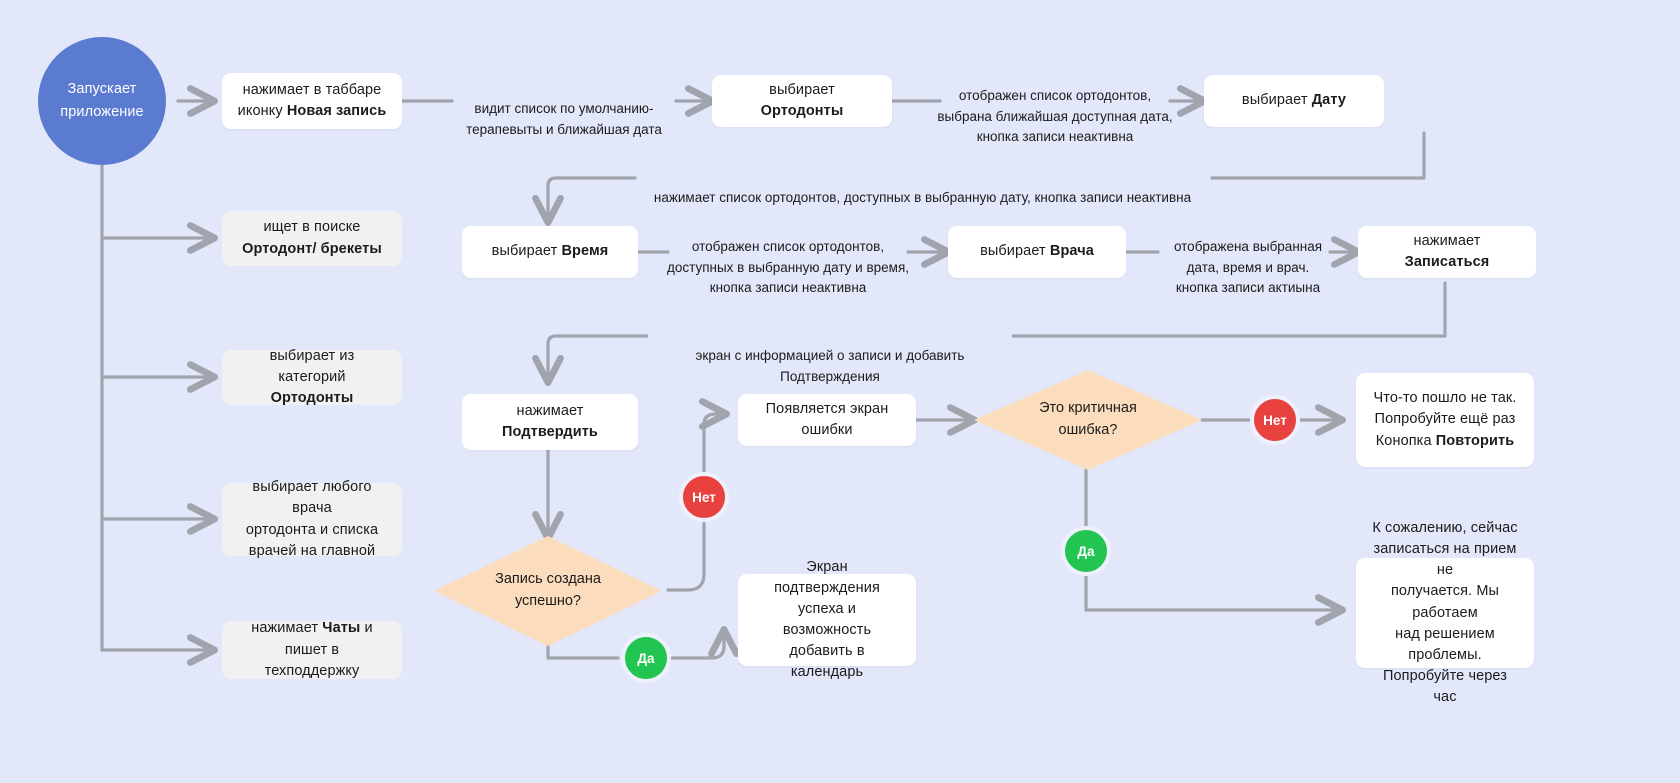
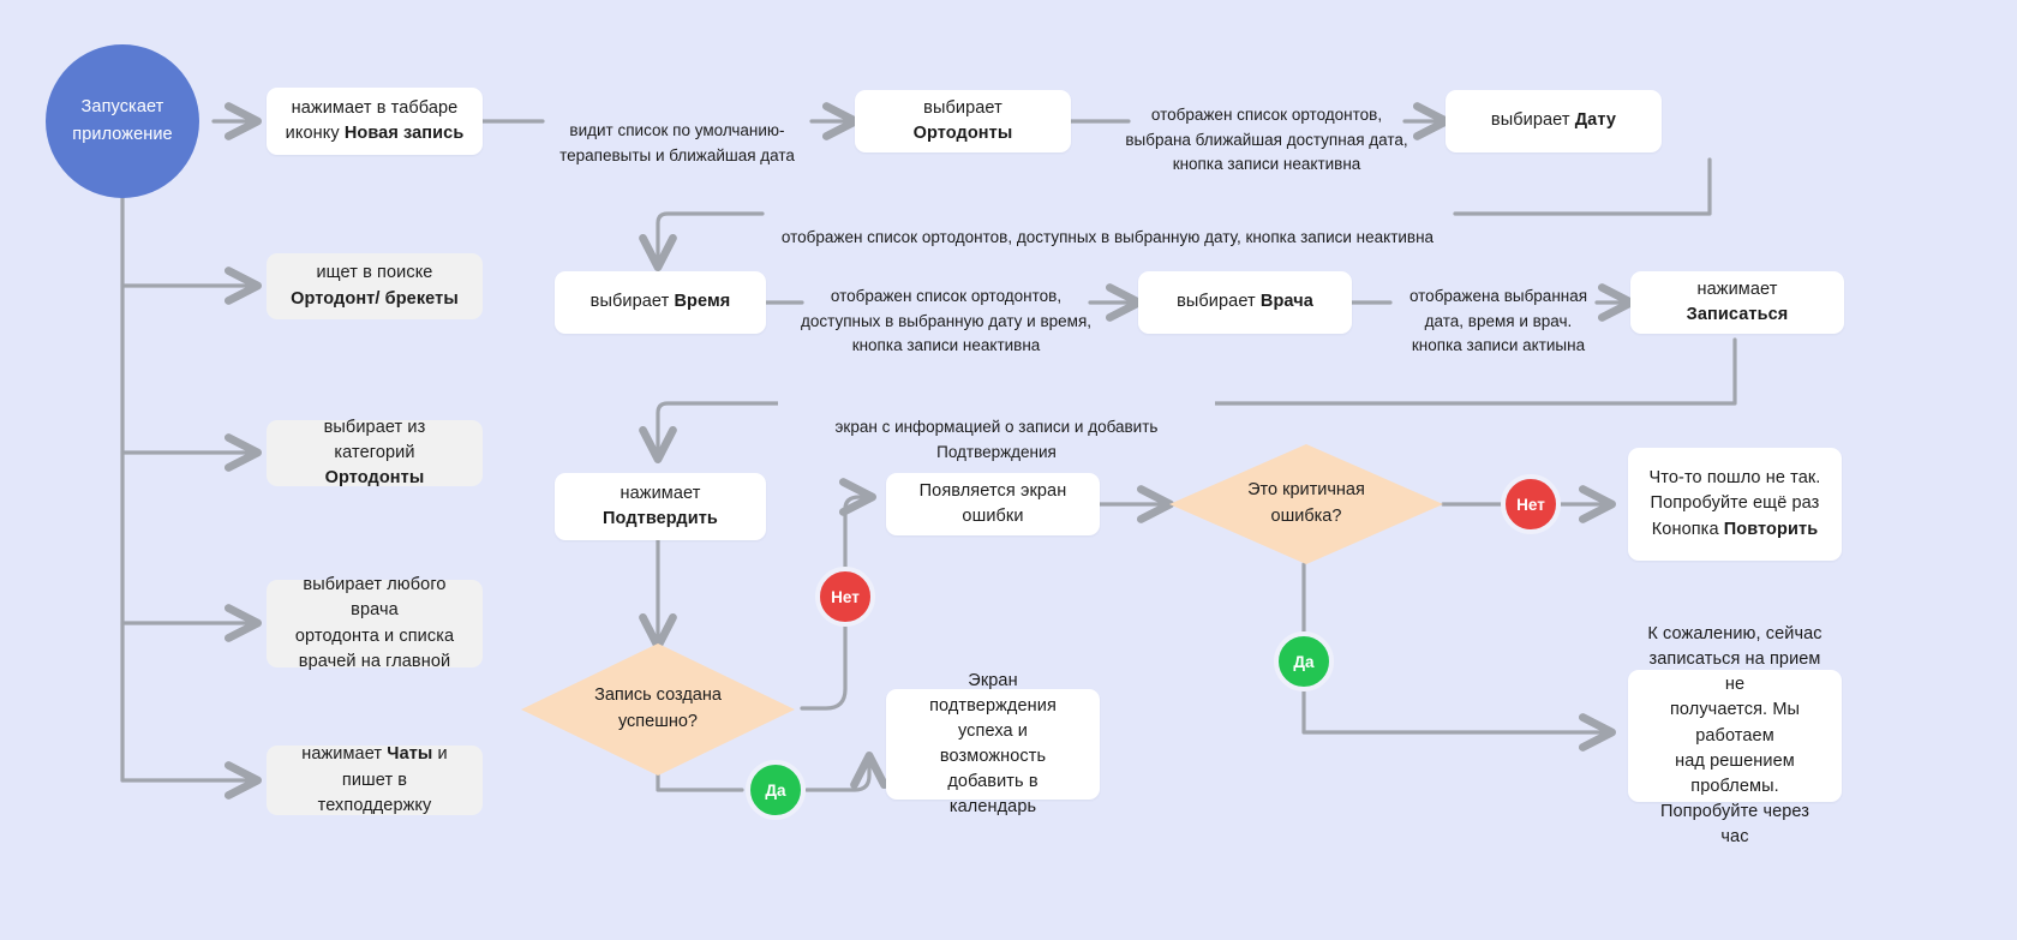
  Запускает
  приложение
  нажимает в таббаре
  иконку Новая запись
  ищет в поиске
  Ортодонт/ брекеты
  выбирает из категорий
  Ортодонты
  выбирает любого врача
  ортодонта и списка
  врачей на главной
  нажимает Чаты и
  пишет в техподдержку
  видит список по умолчанию-
  терапевыты и ближайшая дата
  выбирает Ортодонты
  отображен список ортодонтов,
  выбрана ближайшая доступная дата,
  кнопка записи неактивна
  выбирает Дату
- нажимает список ортодонтов, доступных в выбранную дату, кнопка записи неактивна
+ отображен список ортодонтов, доступных в выбранную дату, кнопка записи неактивна
  выбирает Время
  отображен список ортодонтов,
  доступных в выбранную дату и время,
  кнопка записи неактивна
  выбирает Врача
  отображена выбранная
  дата, время и врач.
  кнопка записи актиына
  нажимает Записаться
  экран с информацией о записи и добавить Подтверждения
  нажимает Подтвердить
  Появляется экран ошибки
  Это критичная
  ошибка?
  Нет
  Что-то пошло не так.
  Попробуйте ещё раз
  Конопка Повторить
  Да
  К сожалению, сейчас
  записаться на прием не
  получается. Мы работаем
  над решением проблемы.
  Попробуйте через час
  Нет
  Запись создана
  успешно?
  Да
  Экран подтверждения
  успеха и возможность
  добавить в календарь
